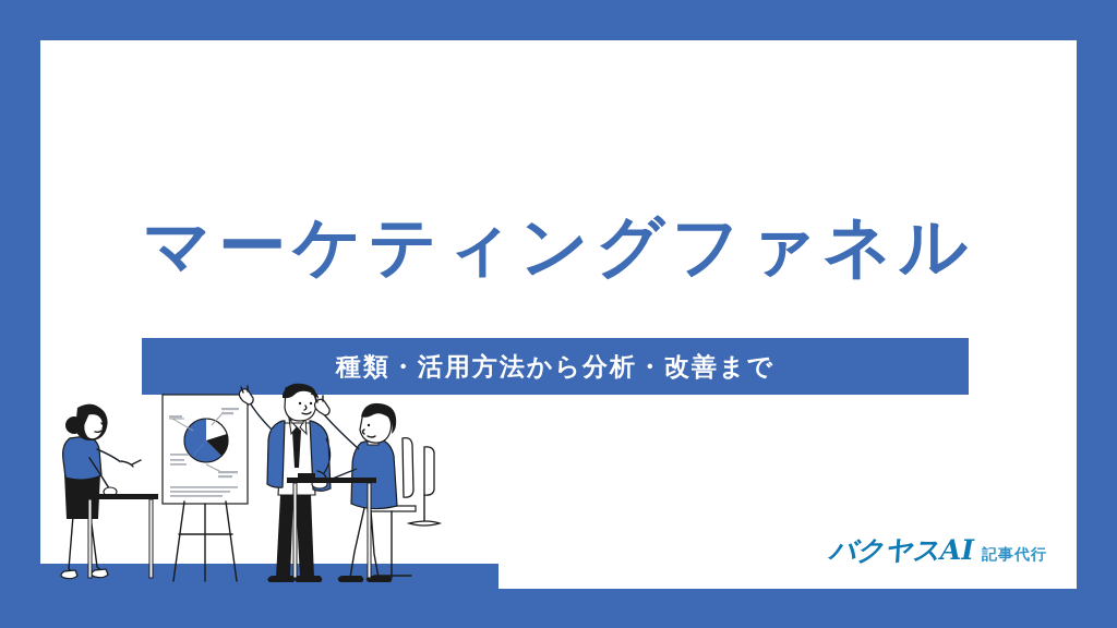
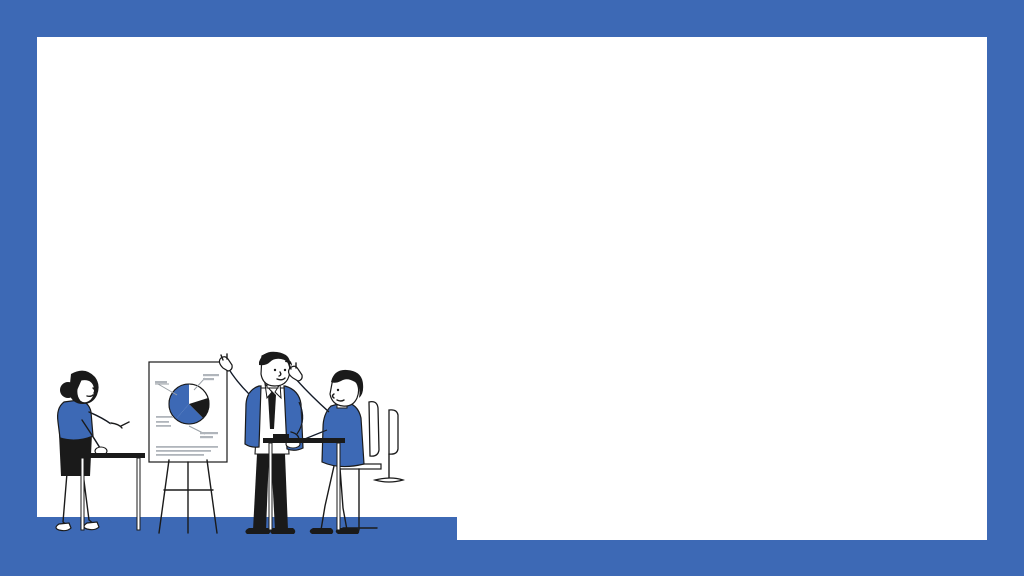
- マーケティングファネル
- 種類・活用方法から分析・改善まで
- バクヤスAI
- 記事代行
